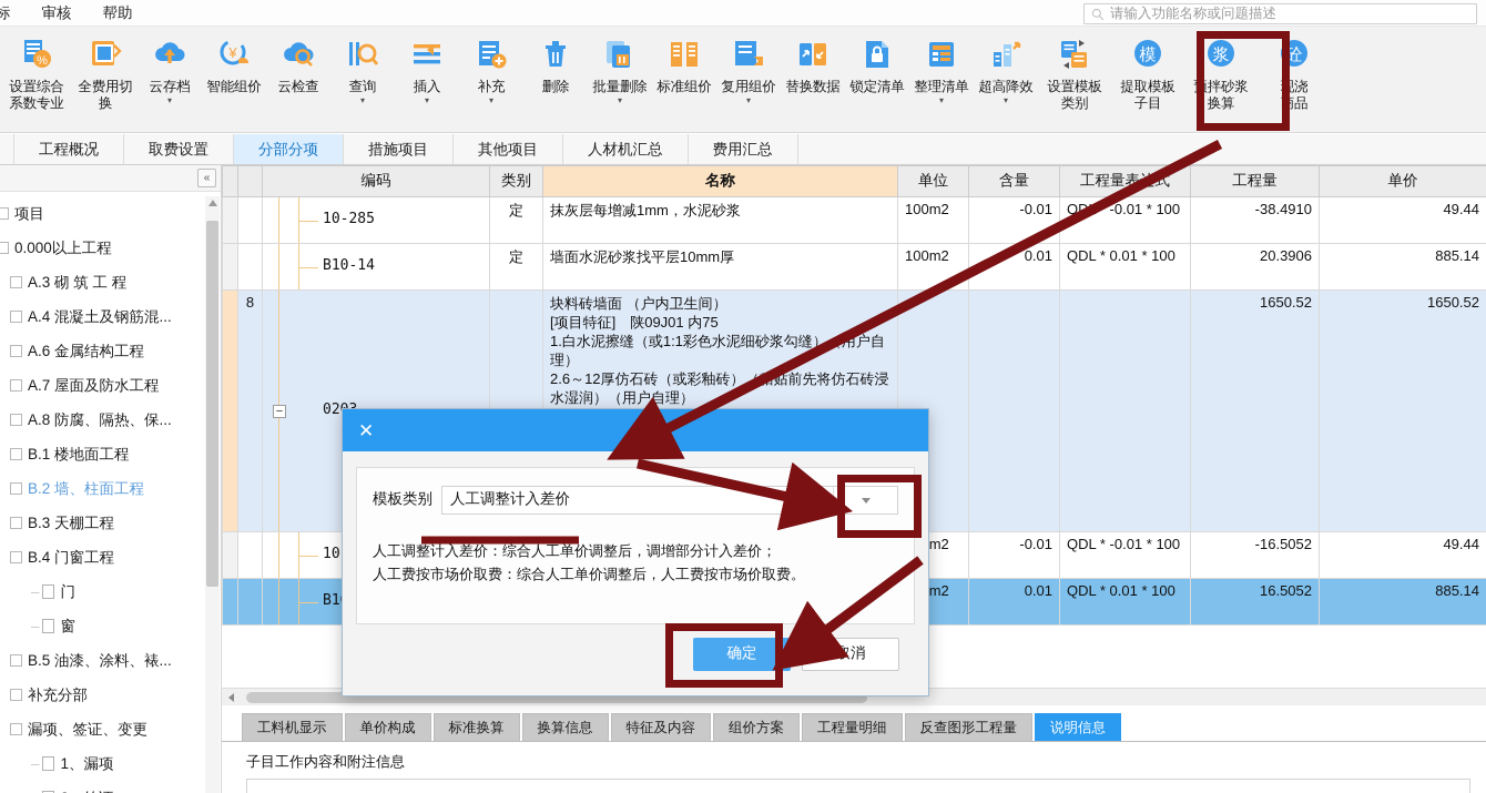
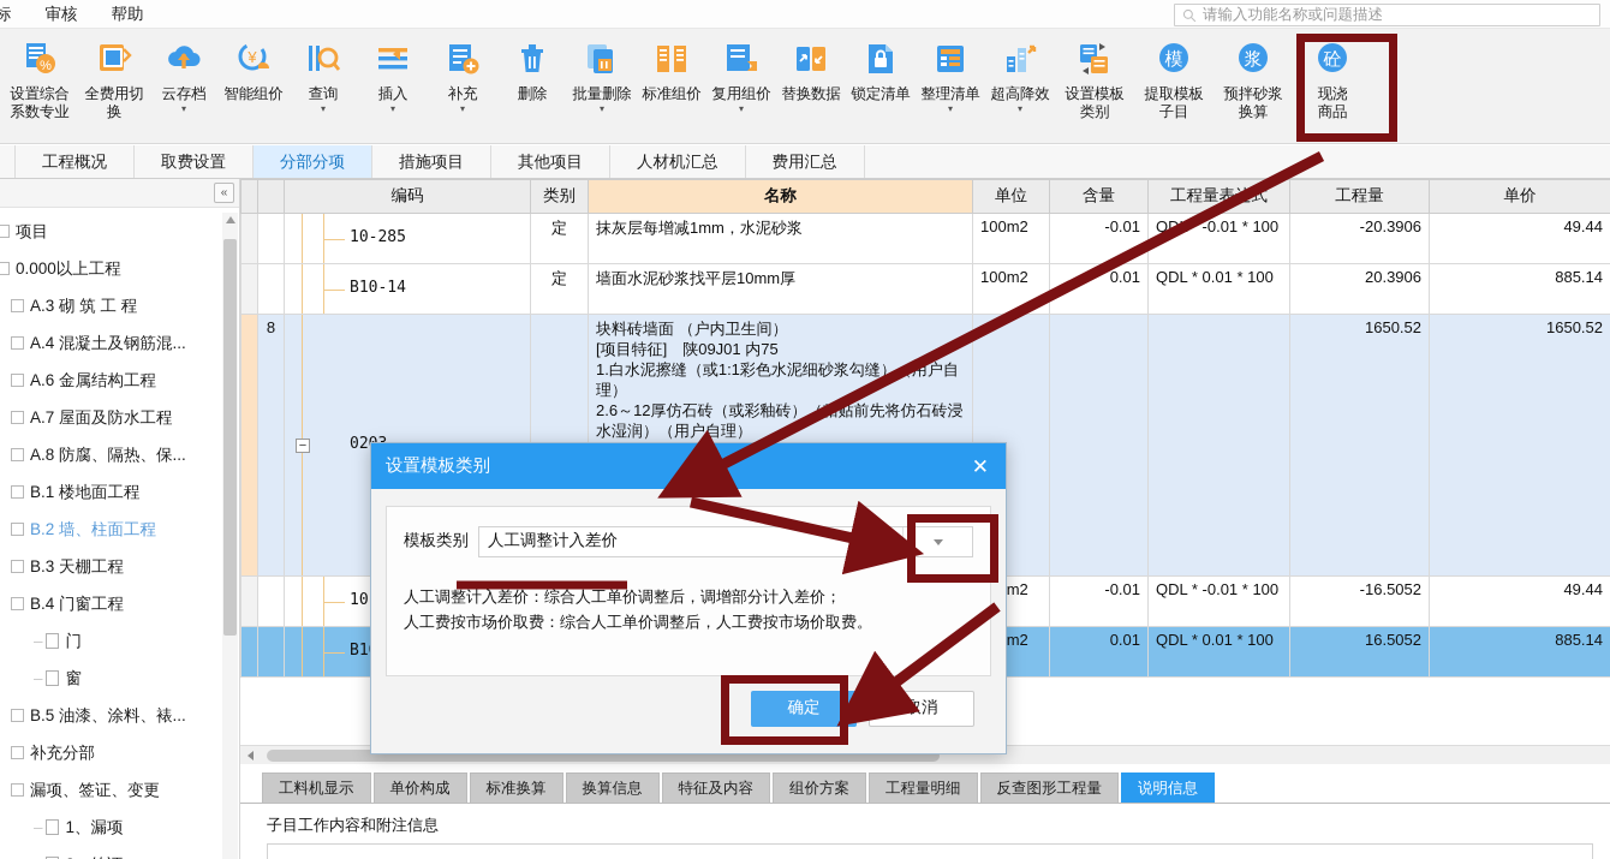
  标
  审核
  帮助
  请输入功能名称或问题描述
  %
  设置综合
  系数专业
  全费用切换
  云存档
  ▾
  ¥
  智能组价
- 云检查
  查询
  ▾
  插入
  ▾
  补充
  ▾
  删除
  批量删除
  ▾
  标准组价
  复用组价
  ▾
  替换数据
  锁定清单
  整理清单
  ▾
  超高降效
  ▾
  设置模板
  类别
  模
  提取模板
  子目
  浆
  预拌砂浆
  换算
  砼
  现浇
  商品
  工程概况
  取费设置
  分部分项
  措施项目
  其他项目
  人材机汇总
  费用汇总
  «
  项目
  0.000以上工程
  A.3 砌 筑 工 程
  A.4 混凝土及钢筋混...
  A.6 金属结构工程
  A.7 屋面及防水工程
  A.8 防腐、隔热、保...
  B.1 楼地面工程
  B.2 墙、柱面工程
  B.3 天棚工程
  B.4 门窗工程
  –
  门
  –
  窗
  B.5 油漆、涂料、裱...
  补充分部
  漏项、签证、变更
  –
  1、漏项
  		编码	类别	名称	单位	含量	工程量表式	工程量	单价
- 		10-285	定	抹灰层每增减1mm，水泥砂浆	100m2	-0.01	Q -0.01 * 100	-38.4910	49.44
+ 		10-285	定	抹灰层每增减1mm，水泥砂浆	100m2	-0.01	Q -0.01 * 100	-20.3906	49.44
  		B10-14	定	墙面水泥砂浆找平层10mm厚	100m2	0.01	QDL * 0.01 * 100	20.3906	885.14
  	8	− 02		块料砖墙面 （户内卫生间） [项目特征] 陕09J01 内75 1.白水泥擦缝（或1:1彩色水泥细砂浆勾缝）用户自理） 2.6～12厚仿石砖（或彩釉砖）（贴前先将仿石砖浸水湿润）（用户自理）				1650.52	1650.52
  工料机显示
  单价构成
  标准换算
  换算信息
  特征及内容
  组价方案
  工程量明细
  反查图形工程量
  说明信息
  子目工作内容和附注信息
+ 设置模板类别
  ✕
  模板类别
  人工调整计入差价
  人工调整计入差价：综合人工单价调整后，调增部分计入差价；
  人工费按市场价取费：综合人工单价调整后，人工费按市场价取费。
  确定
  取消
